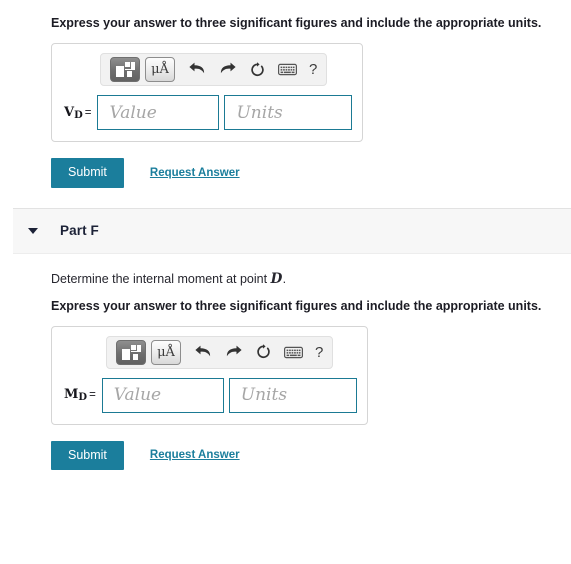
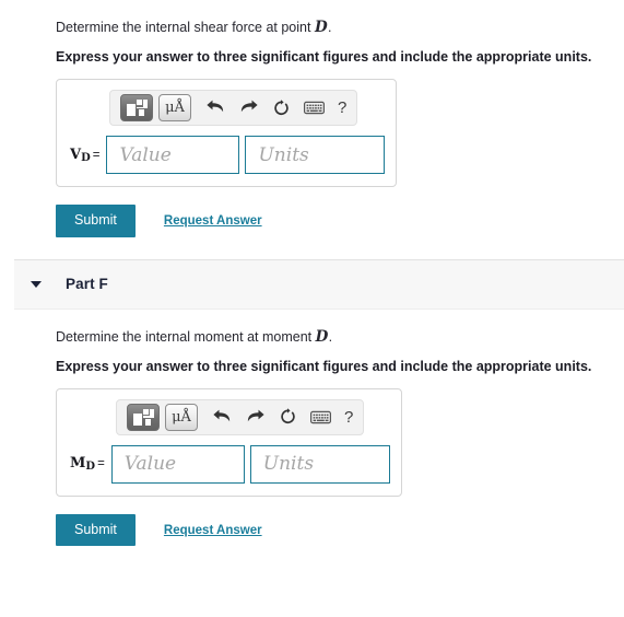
+ Determine the internal shear force at point D.
  Express your answer to three significant figures and include the appropriate units.
  μÅ
  ?
  VD =
  Value
  Units
  Submit
  Request Answer
  Part F
- Determine the internal moment at point D.
+ Determine the internal moment at moment D.
  Express your answer to three significant figures and include the appropriate units.
  μÅ
  ?
  MD =
  Value
  Units
  Submit
  Request Answer
